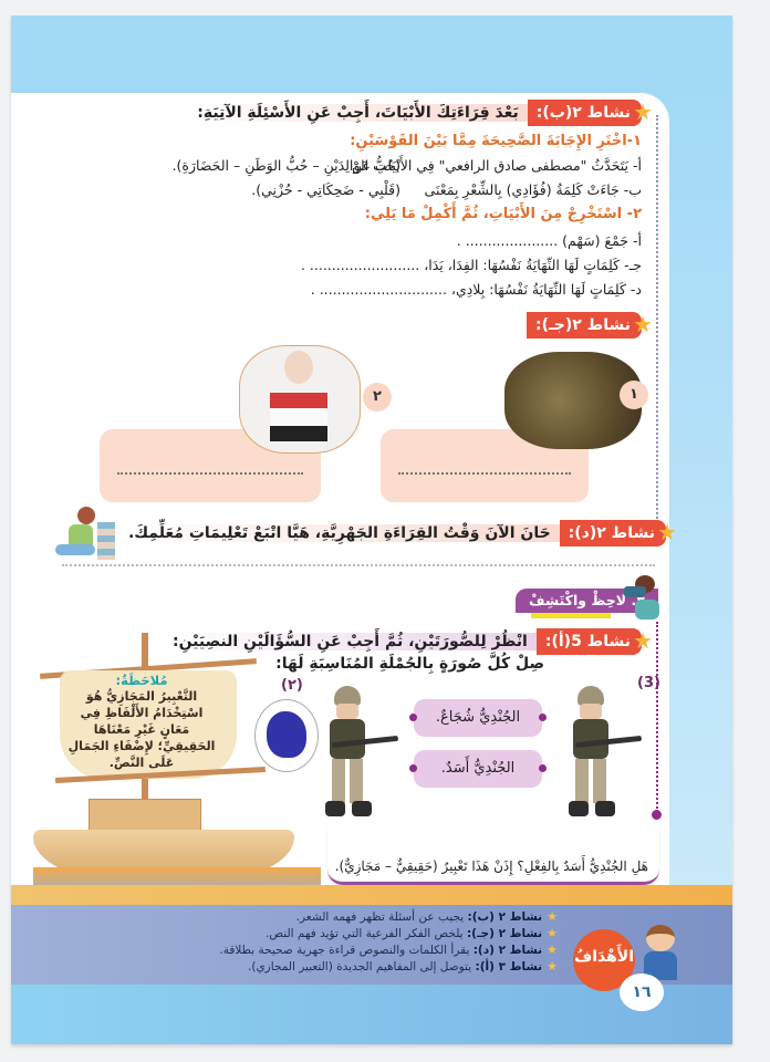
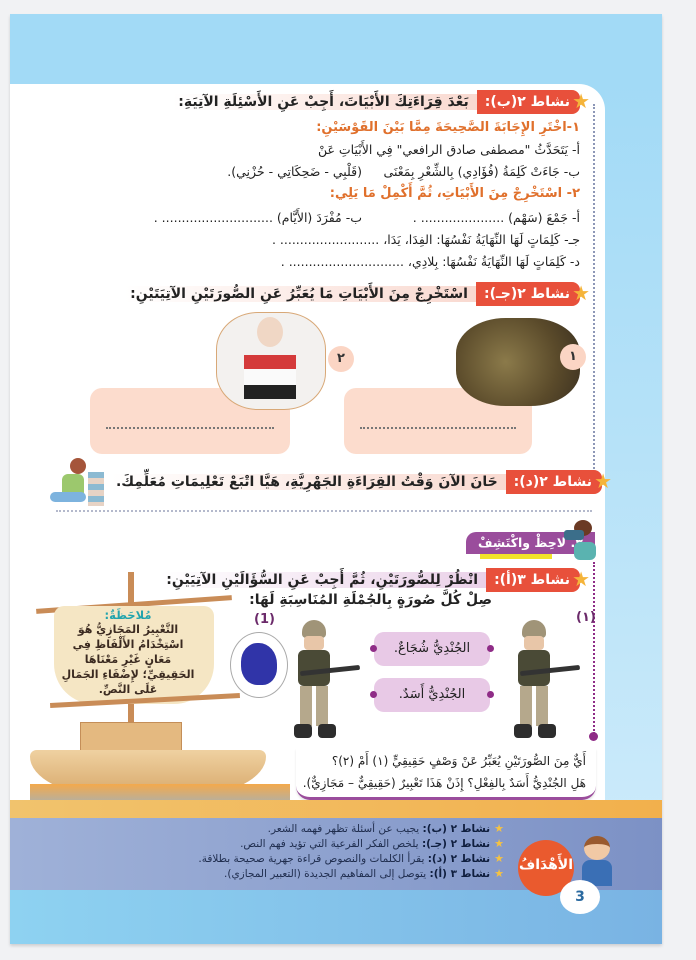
  ★
  نشاط ٢(ب):
  بَعْدَ قِرَاءَتِكَ الأَبْيَاتَ، أَجِبْ عَنِ الأَسْئِلَةِ الآتِيَةِ:
  ١-اخْتَرِ الإِجَابَةَ الصَّحِيحَةَ مِمَّا بَيْنَ القَوْسَيْنِ:
  أ- يَتَحَدَّثُ "مصطفى صادق الرافعي" فِي الأَبْيَاتِ عَنْ
- (حُبُّ الوَالِدَيْنِ – حُبُّ الوَطَنِ – الحَضَارَةِ).
  ب- جَاءَتْ كَلِمَةُ (فُؤَادِي) بِالشِّعْرِ بِمَعْنَى
  (قَلْبِي - ضَحِكَاتِي - حُزْنِي).
  ٢- اسْتَخْرِجْ مِنَ الأَبْيَاتِ، ثُمَّ أَكْمِلْ مَا يَلِي:
  أ- جَمْعَ (سَهْم) ..................... .
+ ب- مُفْرَدَ (الأَيَّام) ............................ .
  جـ- كَلِمَاتٍ لَهَا النِّهَايَةُ نَفْسُهَا: الفِدَا، يَدَا، ......................... .
  د- كَلِمَاتٍ لَهَا النِّهَايَةُ نَفْسُهَا: بِلادِي، ............................. .
  ★
  نشاط ٢(جـ):
+ اسْتَخْرِجْ مِنَ الأَبْيَاتِ مَا يُعَبِّرُ عَنِ الصُّورَتَيْنِ الآتِيَتَيْنِ:
  ١
  ٢
  ★
  نشاط ٢(د):
  حَانَ الآنَ وَقْتُ القِرَاءَةِ الجَهْرِيَّةِ، هَيَّا اتْبَعْ تَعْلِيمَاتِ مُعَلِّمِكَ.
  . لاحِظْ واكْتَشِفْ
  ★
- نشاط 5(أ):
+ نشاط ٣(أ):
- انْظُرْ لِلصُّورَتَيْنِ، ثُمَّ أَجِبْ عَنِ السُّؤَالَيْنِ النصِيَيْنِ:
+ انْظُرْ لِلصُّورَتَيْنِ، ثُمَّ أَجِبْ عَنِ السُّؤَالَيْنِ الآتِيَيْنِ:
  صِلْ كُلَّ صُورَةٍ بِالجُمْلَةِ المُنَاسِبَةِ لَهَا:
- (3)
+ (١)
- (٢)
+ (1)
  الجُنْدِيُّ شُجَاعٌ.
  الجُنْدِيُّ أَسَدٌ.
+ أَيٌّ مِنَ الصُّورَتَيْنِ يُعَبِّرُ عَنْ وَصْفٍ حَقِيقِيٍّ (١) أَمْ (٢)؟
  هَلِ الجُنْدِيُّ أَسَدٌ بِالفِعْلِ؟ إِذَنْ هَذَا تَعْبِيرٌ (حَقِيقِيٌّ – مَجَازِيٌّ).
  مُلاحَظَةٌ:
  التَّعْبِيرُ المَجَازِيُّ هُوَ اسْتِخْدَامُ الأَلْفَاظِ فِي مَعَانٍ غَيْرِ مَعْنَاهَا الحَقِيقِيِّ؛ لإِضْفَاءِ الجَمَالِ عَلَى النَّصِّ.
  ★نشاط ٢ (ب): يجيب عن أسئلة تظهر فهمه الشعر.
  ★نشاط ٢ (جـ): يلخص الفكر الفرعية التي تؤيد فهم النص.
  ★نشاط ٢ (د): يقرأ الكلمات والنصوص قراءة جهرية صحيحة بطلاقة.
  ★نشاط ٣ (أ): يتوصل إلى المفاهيم الجديدة (التعبير المجازي).
  الأَهْدَافُ
- ١٦
+ 3
